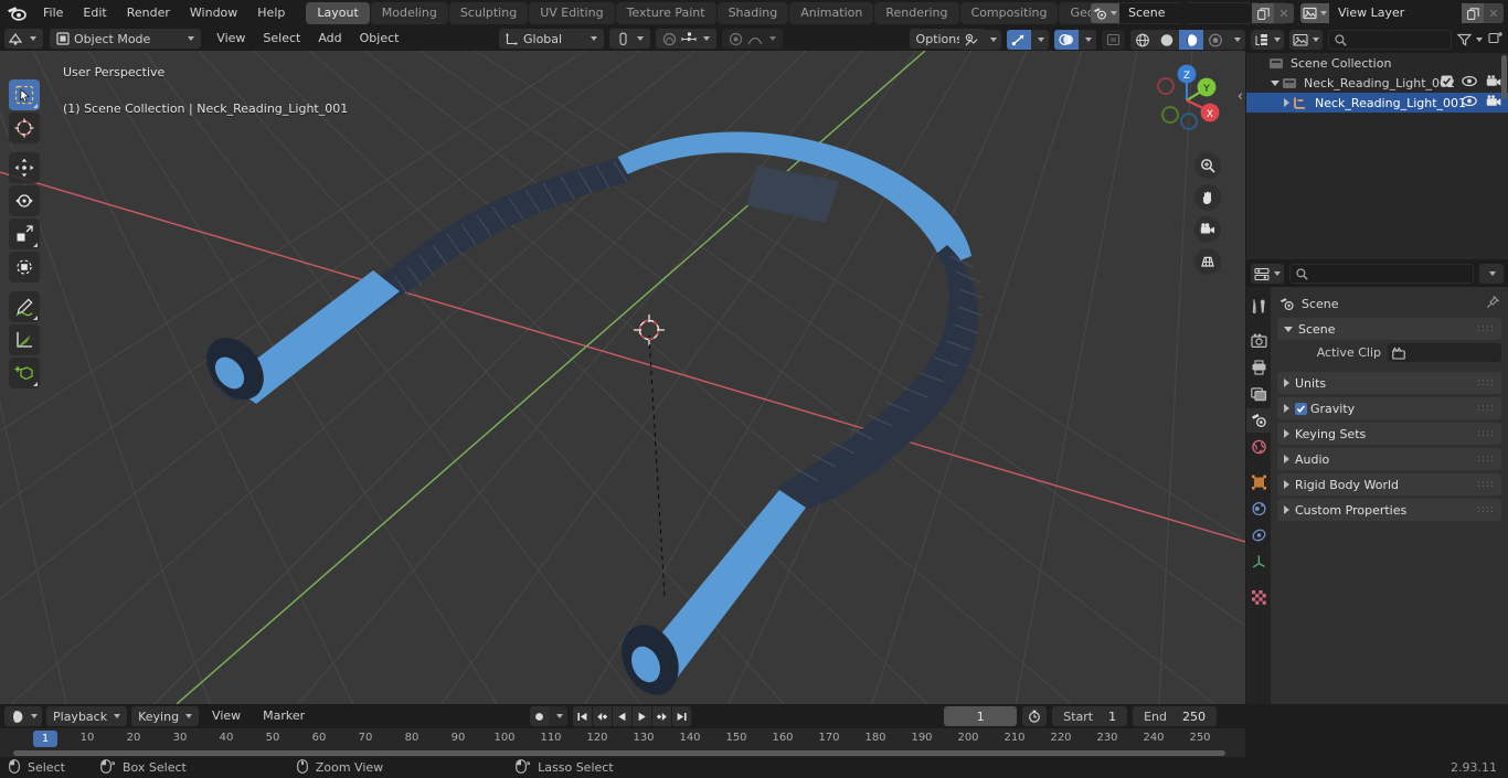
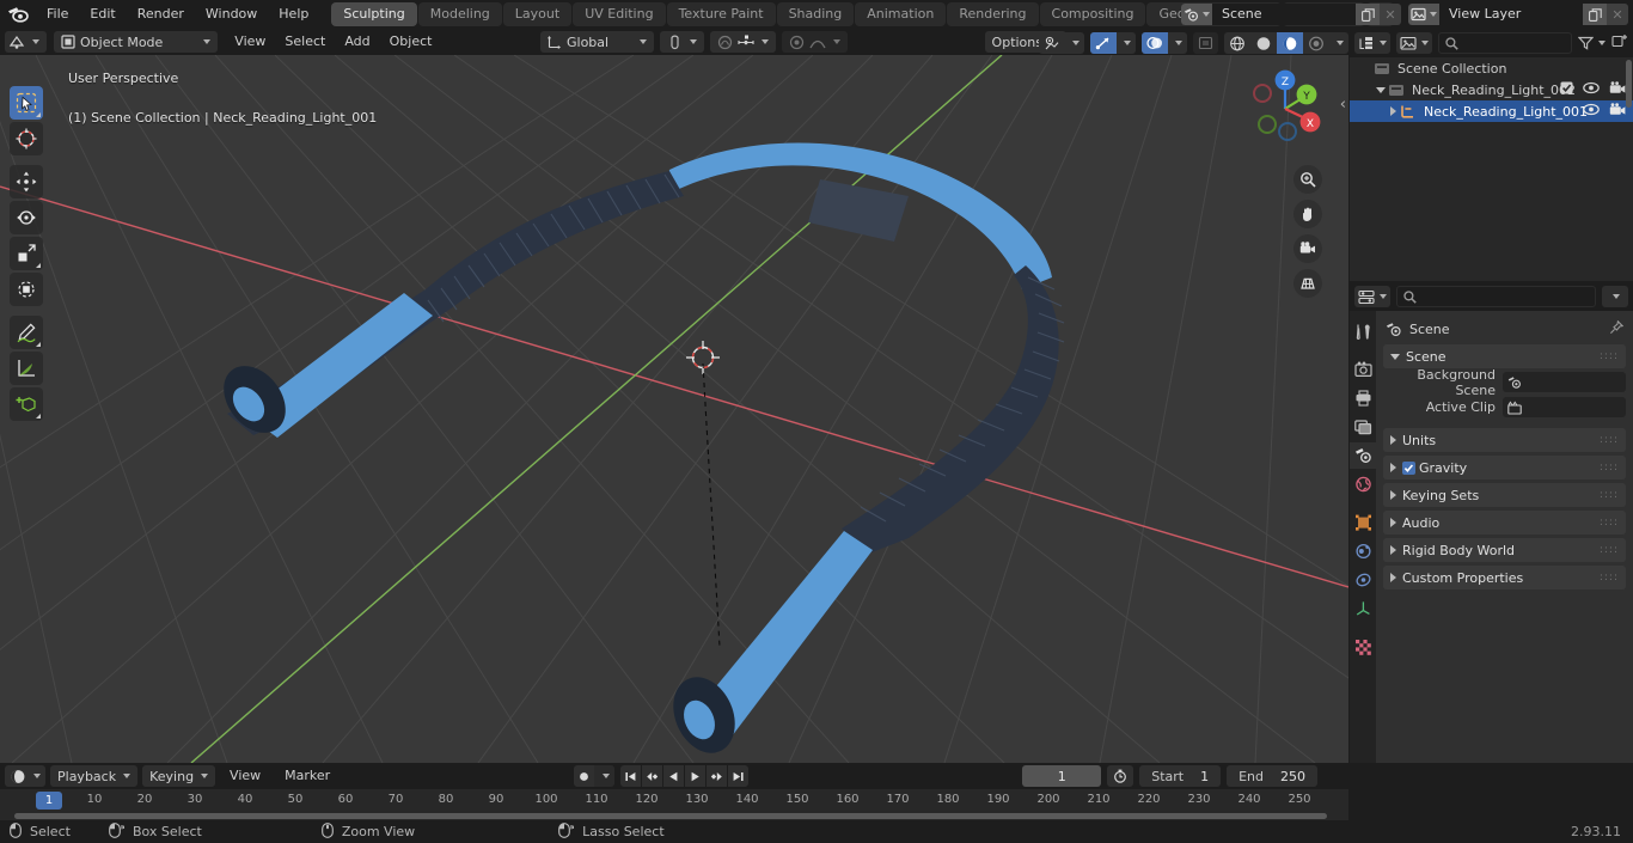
  File
  Edit
  Render
  Window
  Help
- Layout
+ Sculpting
  Modeling
- Sculpting
+ Layout
  UV Editing
  Texture Paint
  Shading
  Animation
  Rendering
  Compositing
  Scene
  ✕
  View Layer
  ✕
  Object Mode
  View
  Select
  Add
  Object
  Global
  Option
  User Perspective
  (1) Scene Collection | Neck_Reading_Light_001
  Z
  Y
  X
  ‹
  Scene Collection
  Neck_Reading_Light_0
  Neck_Reading_Light_001
  Scene
  Scene
  ::::
+ Background Scene
  Active Clip
  Units
  ::::
  Gravity
  ::::
  Keying Sets
  ::::
  Audio
  ::::
  Rigid Body World
  ::::
  Custom Properties
  ::::
  Playback
  Keying
  View
  Marker
  1
  Start
  1
  End
  250
  1
  10
  20
  30
  40
  50
  60
  70
  80
  90
  100
  110
  120
  130
  140
  150
  160
  170
  180
  190
  200
  210
  220
  230
  240
  250
  Select
  Box Select
  Zoom View
  Lasso Select
  2.93.11
